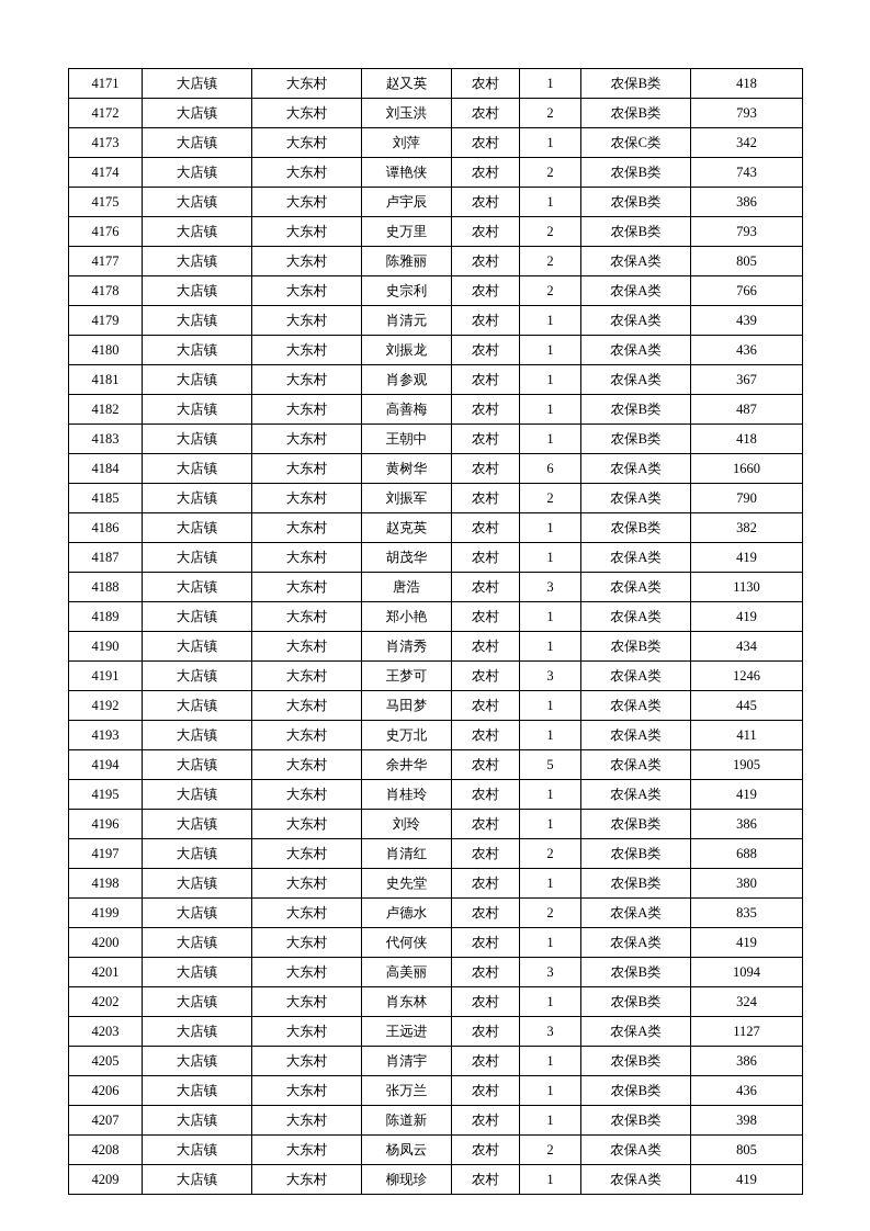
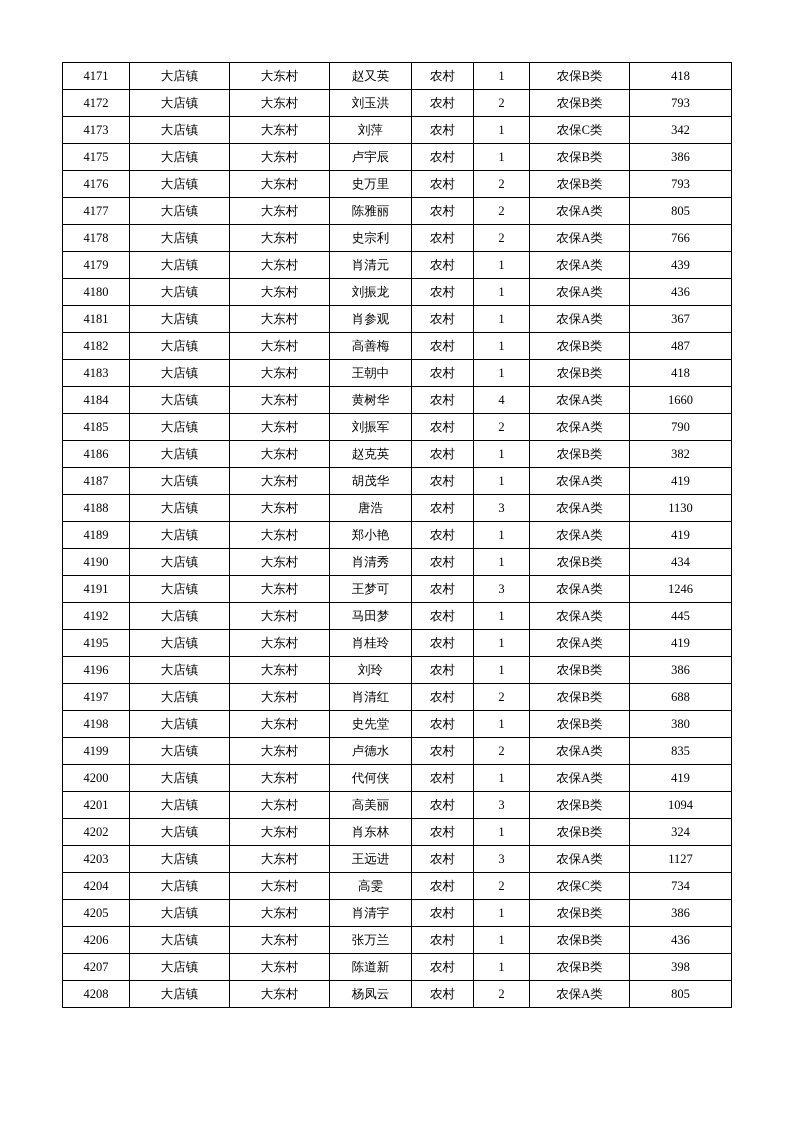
  4171	大店镇	大东村	赵又英	农村	1	农保B类	418
  4172	大店镇	大东村	刘玉洪	农村	2	农保B类	793
  4173	大店镇	大东村	刘萍	农村	1	农保C类	342
- 4174	大店镇	大东村	谭艳侠	农村	2	农保B类	743
  4175	大店镇	大东村	卢宇辰	农村	1	农保B类	386
  4176	大店镇	大东村	史万里	农村	2	农保B类	793
  4177	大店镇	大东村	陈雅丽	农村	2	农保A类	805
  4178	大店镇	大东村	史宗利	农村	2	农保A类	766
  4179	大店镇	大东村	肖清元	农村	1	农保A类	439
  4180	大店镇	大东村	刘振龙	农村	1	农保A类	436
  4181	大店镇	大东村	肖参观	农村	1	农保A类	367
  4182	大店镇	大东村	高善梅	农村	1	农保B类	487
  4183	大店镇	大东村	王朝中	农村	1	农保B类	418
- 4184	大店镇	大东村	黄树华	农村	6	农保A类	1660
+ 4184	大店镇	大东村	黄树华	农村	4	农保A类	1660
  4185	大店镇	大东村	刘振军	农村	2	农保A类	790
  4186	大店镇	大东村	赵克英	农村	1	农保B类	382
  4187	大店镇	大东村	胡茂华	农村	1	农保A类	419
  4188	大店镇	大东村	唐浩	农村	3	农保A类	1130
  4189	大店镇	大东村	郑小艳	农村	1	农保A类	419
  4190	大店镇	大东村	肖清秀	农村	1	农保B类	434
  4191	大店镇	大东村	王梦可	农村	3	农保A类	1246
  4192	大店镇	大东村	马田梦	农村	1	农保A类	445
- 4193	大店镇	大东村	史万北	农村	1	农保A类	411
- 4194	大店镇	大东村	余井华	农村	5	农保A类	1905
  4195	大店镇	大东村	肖桂玲	农村	1	农保A类	419
  4196	大店镇	大东村	刘玲	农村	1	农保B类	386
  4197	大店镇	大东村	肖清红	农村	2	农保B类	688
  4198	大店镇	大东村	史先堂	农村	1	农保B类	380
  4199	大店镇	大东村	卢德水	农村	2	农保A类	835
  4200	大店镇	大东村	代何侠	农村	1	农保A类	419
  4201	大店镇	大东村	高美丽	农村	3	农保B类	1094
  4202	大店镇	大东村	肖东林	农村	1	农保B类	324
  4203	大店镇	大东村	王远进	农村	3	农保A类	1127
+ 4204	大店镇	大东村	高雯	农村	2	农保C类	734
  4205	大店镇	大东村	肖清宇	农村	1	农保B类	386
  4206	大店镇	大东村	张万兰	农村	1	农保B类	436
  4207	大店镇	大东村	陈道新	农村	1	农保B类	398
  4208	大店镇	大东村	杨凤云	农村	2	农保A类	805
- 4209	大店镇	大东村	柳现珍	农村	1	农保A类	419
